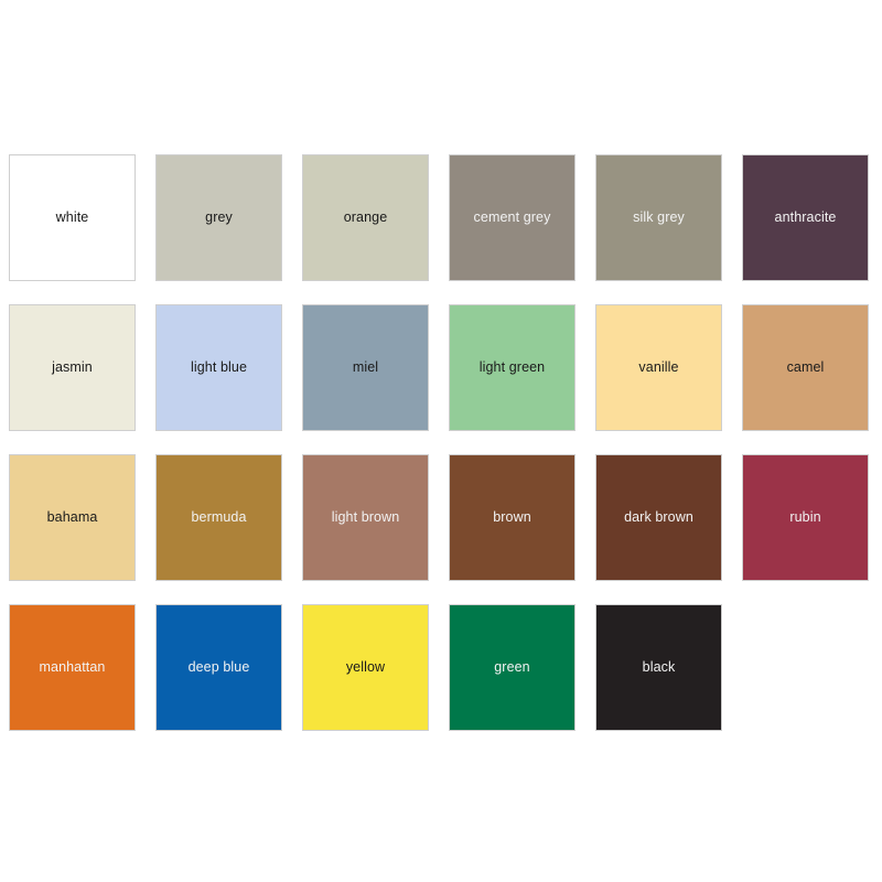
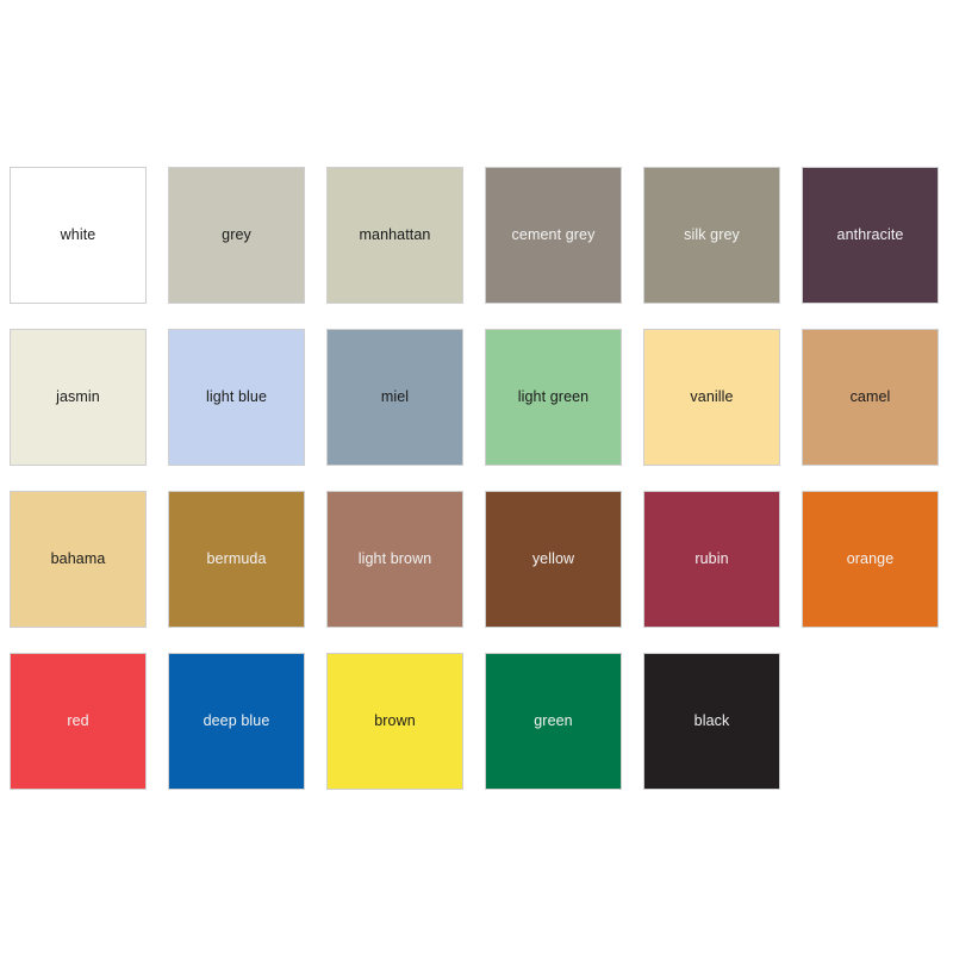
  white
  grey
- orange
+ manhattan
  cement grey
  silk grey
  anthracite
  jasmin
  light blue
  miel
  light green
  vanille
  camel
  bahama
  bermuda
  light brown
- brown
+ yellow
- dark brown
  rubin
- manhattan
+ orange
+ red
  deep blue
- yellow
+ brown
  green
  black
